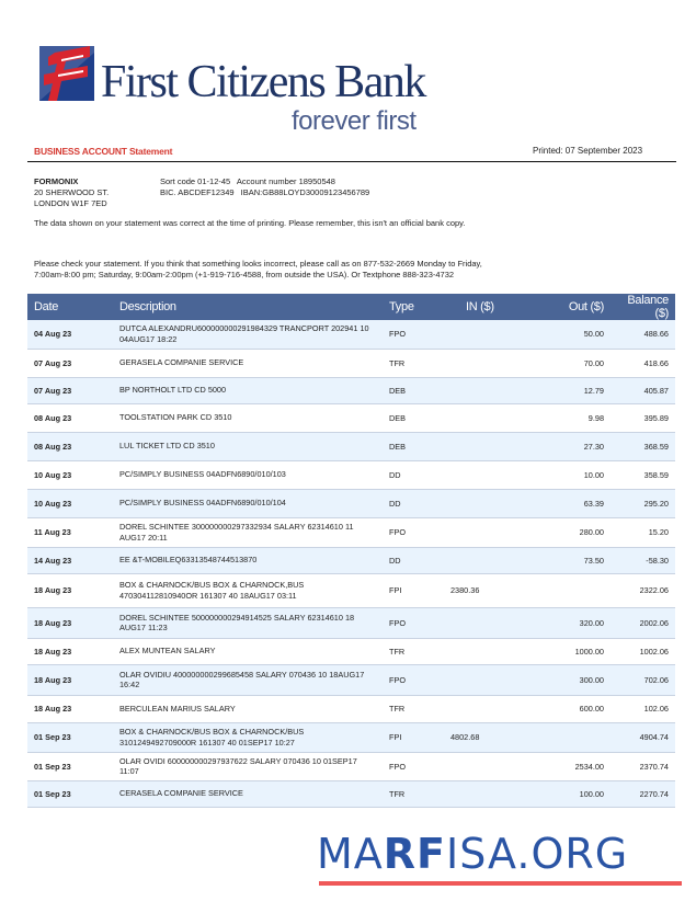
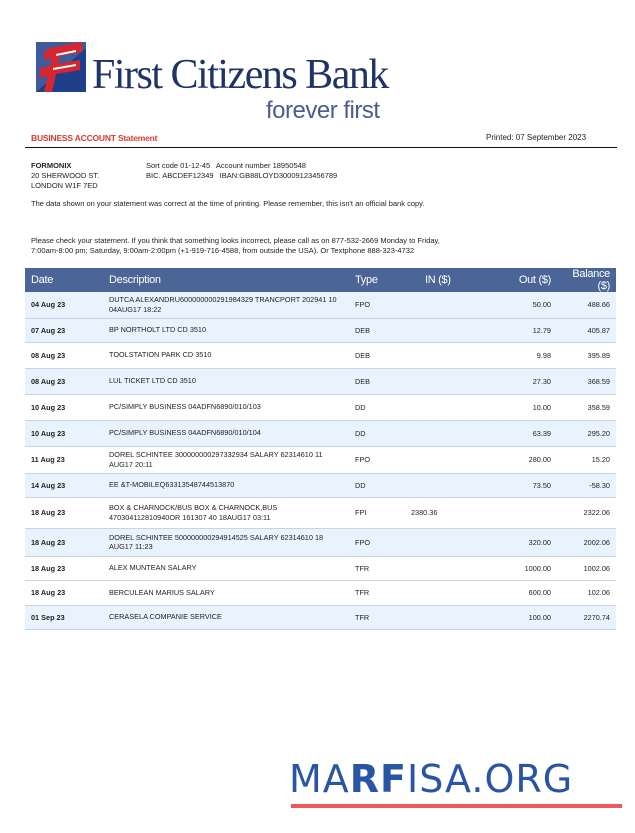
  First Citizens Bank
  forever first
  BUSINESS ACCOUNT Statement
  Printed: 07 September 2023
  FORMONIX
  20 SHERWOOD ST.
  LONDON W1F 7ED
  Sort code 01-12-45 Account number 18950548
  BIC. ABCDEF12349 IBAN:GB88LOYD30009123456789
  The data shown on your statement was correct at the time of printing. Please remember, this isn't an official bank copy.
  Please check your statement. If you think that something looks incorrect, please call as on 877-532-2669 Monday to Friday, 7:00am-8:00 pm; Saturday, 9:00am-2:00pm (+1-919-716-4588, from outside the USA). Or Textphone 888-323-4732
  Date	Description	Type	IN ($)	Out ($)	Balance ($)
  04 Aug 23	DUTCA ALEXANDRU600000000291984329 TRANCPORT 202941 10 04AUG17 18:22	FPO		50.00	488.66
- 07 Aug 23	GERASELA COMPANIE SERVICE	TFR		70.00	418.66
- 07 Aug 23	BP NORTHOLT LTD CD 5000	DEB		12.79	405.87
+ 07 Aug 23	BP NORTHOLT LTD CD 3510	DEB		12.79	405.87
  08 Aug 23	TOOLSTATION PARK CD 3510	DEB		9.98	395.89
  08 Aug 23	LUL TICKET LTD CD 3510	DEB		27.30	368.59
  10 Aug 23	PC/SIMPLY BUSINESS 04ADFN6890/010/103	DD		10.00	358.59
  10 Aug 23	PC/SIMPLY BUSINESS 04ADFN6890/010/104	DD		63.39	295.20
  11 Aug 23	DOREL SCHINTEE 300000000297332934 SALARY 62314610 11 AUG17 20:11	FPO		280.00	15.20
  14 Aug 23	EE &T-MOBILEQ63313548744513870	DD		73.50	-58.30
  18 Aug 23	BOX & CHARNOCK/BUS BOX & CHARNOCK,BUS 470304112810940OR 161307 40 18AUG17 03:11	FPI	2380.36		2322.06
  18 Aug 23	DOREL SCHINTEE 500000000294914525 SALARY 62314610 18 AUG17 11:23	FPO		320.00	2002.06
  18 Aug 23	ALEX MUNTEAN SALARY	TFR		1000.00	1002.06
- 18 Aug 23	OLAR OVIDIU 400000000299685458 SALARY 070436 10 18AUG17 16:42	FPO		300.00	702.06
  18 Aug 23	BERCULEAN MARIUS SALARY	TFR		600.00	102.06
- 01 Sep 23	BOX & CHARNOCK/BUS BOX & CHARNOCK/BUS 3101249492709000R 161307 40 01SEP17 10:27	FPI	4802.68		4904.74
- 01 Sep 23	OLAR OVIDI 600000000297937622 SALARY 070436 10 01SEP17 11:07	FPO		2534.00	2370.74
  01 Sep 23	CERASELA COMPANIE SERVICE	TFR		100.00	2270.74
  MARFISA.ORG
